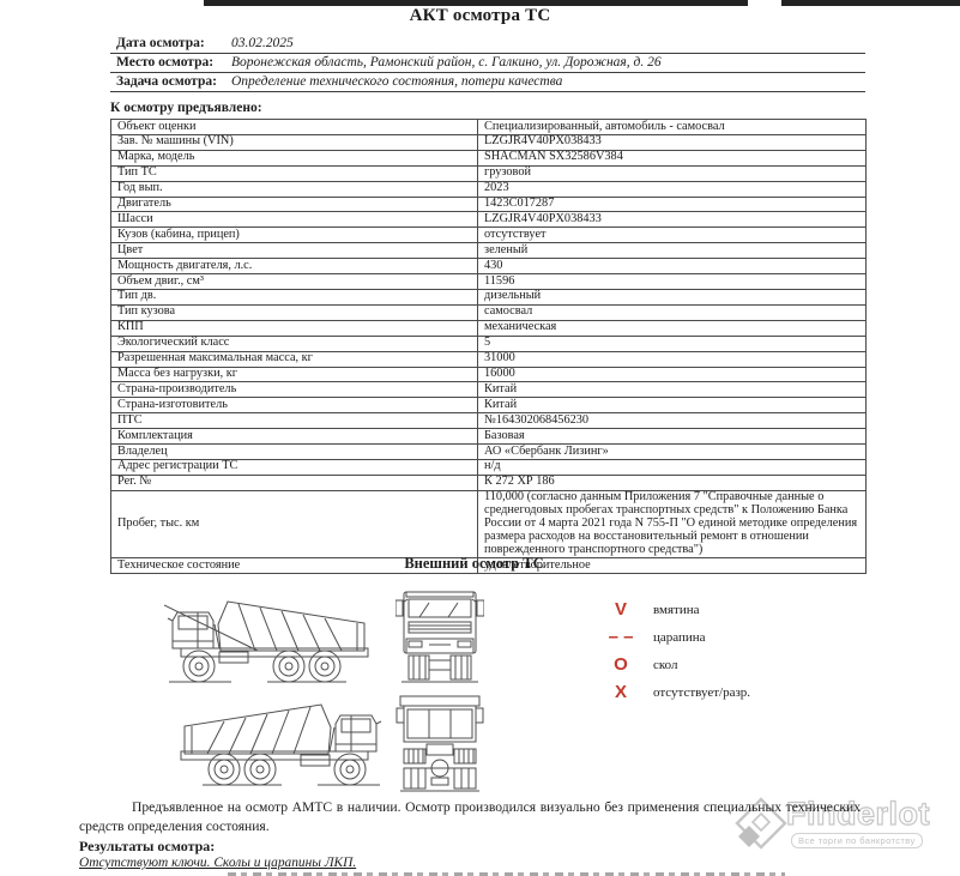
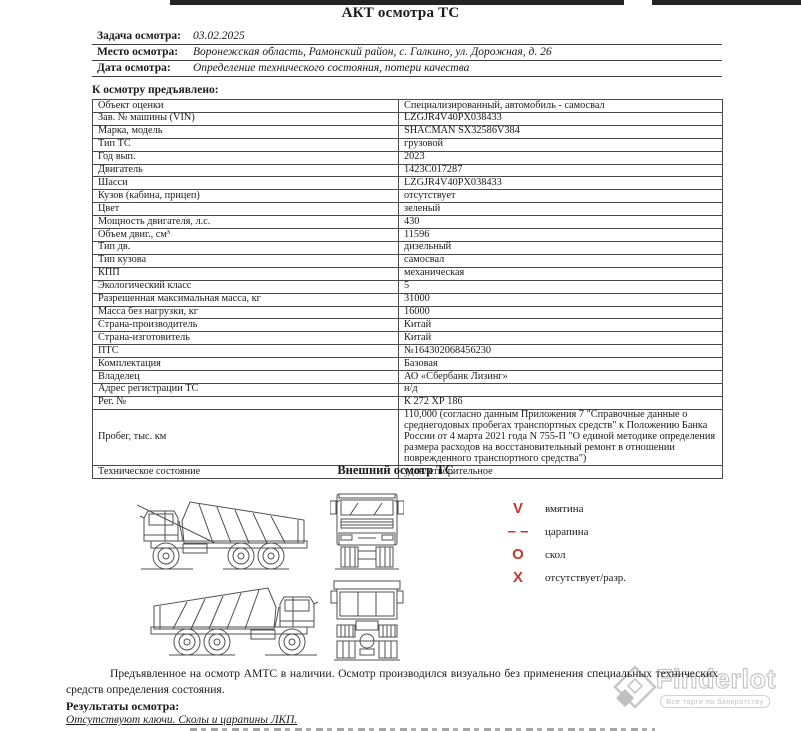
  АКТ осмотра ТС
- Дата осмотра:
+ Задача осмотра:
  03.02.2025
  Место осмотра:
  Воронежская область, Рамонский район, с. Галкино, ул. Дорожная, д. 26
- Задача осмотра:
+ Дата осмотра:
  Определение технического состояния, потери качества
  К осмотру предъявлено:
  Объект оценки	Специализированный, автомобиль - самосвал
  Зав. № машины (VIN)	LZGJR4V40PX038433
  Марка, модель	SHACMAN SX32586V384
  Тип ТС	грузовой
  Год вып.	2023
  Двигатель	1423C017287
  Шасси	LZGJR4V40PX038433
  Кузов (кабина, прицеп)	отсутствует
  Цвет	зеленый
  Мощность двигателя, л.с.	430
  Объем двиг., см³	11596
  Тип дв.	дизельный
  Тип кузова	самосвал
  КПП	механическая
  Экологический класс	5
  Разрешенная максимальная масса, кг	31000
  Масса без нагрузки, кг	16000
  Страна-производитель	Китай
  Страна-изготовитель	Китай
  ПТС	№164302068456230
  Комплектация	Базовая
  Владелец	АО «Сбербанк Лизинг»
  Адрес регистрации ТС	н/д
  Рег. №	К 272 ХР 186
  Пробег, тыс. км	110,000 (согласно данным Приложения 7 "Справочные данные о среднегодовых пробегах транспортных средств" к Положению Банка России от 4 марта 2021 года N 755-П "О единой методике определения размера расходов на восстановительный ремонт в отношении поврежденного транспортного средства")
  Техническое состояние	удовлетворительное
  Внешний осмотр ТС
  V
  вмятина
  – –
  царапина
  O
  скол
  X
  отсутствует/разр.
  Finderlot
  Все торги по банкротству
  Предъявленное на осмотр АМТС в наличии. Осмотр производился визуально без применения специальных технических средств определения состояния.
  Результаты осмотра:
  Отсутствуют ключи. Сколы и царапины ЛКП.
